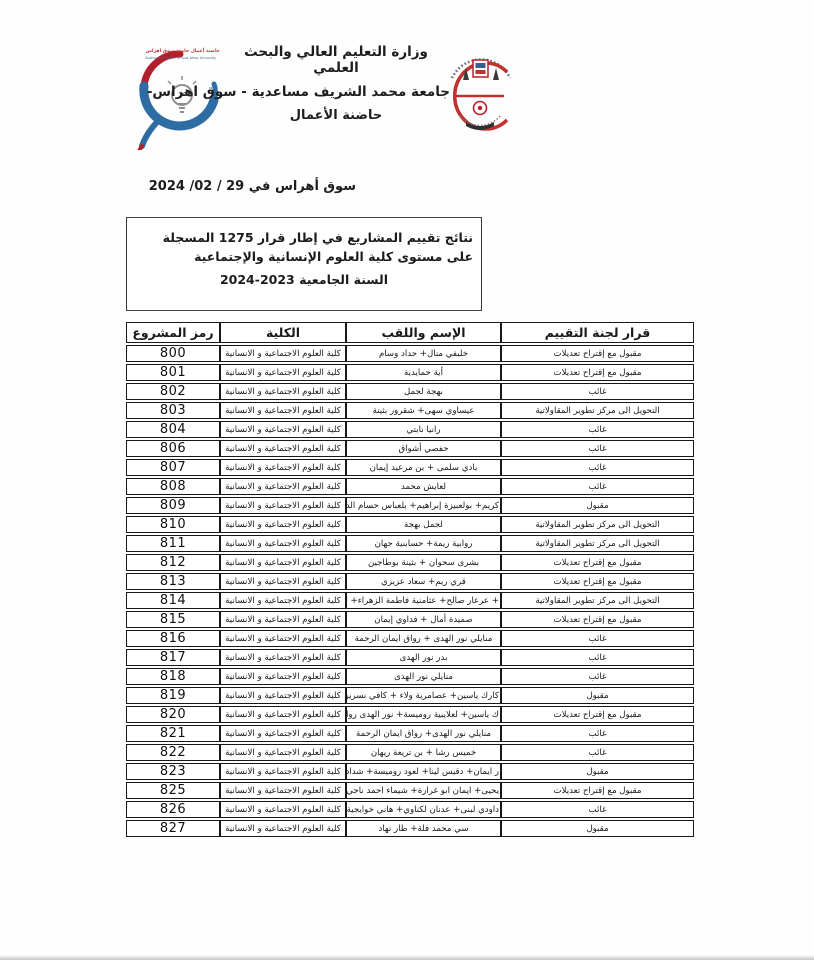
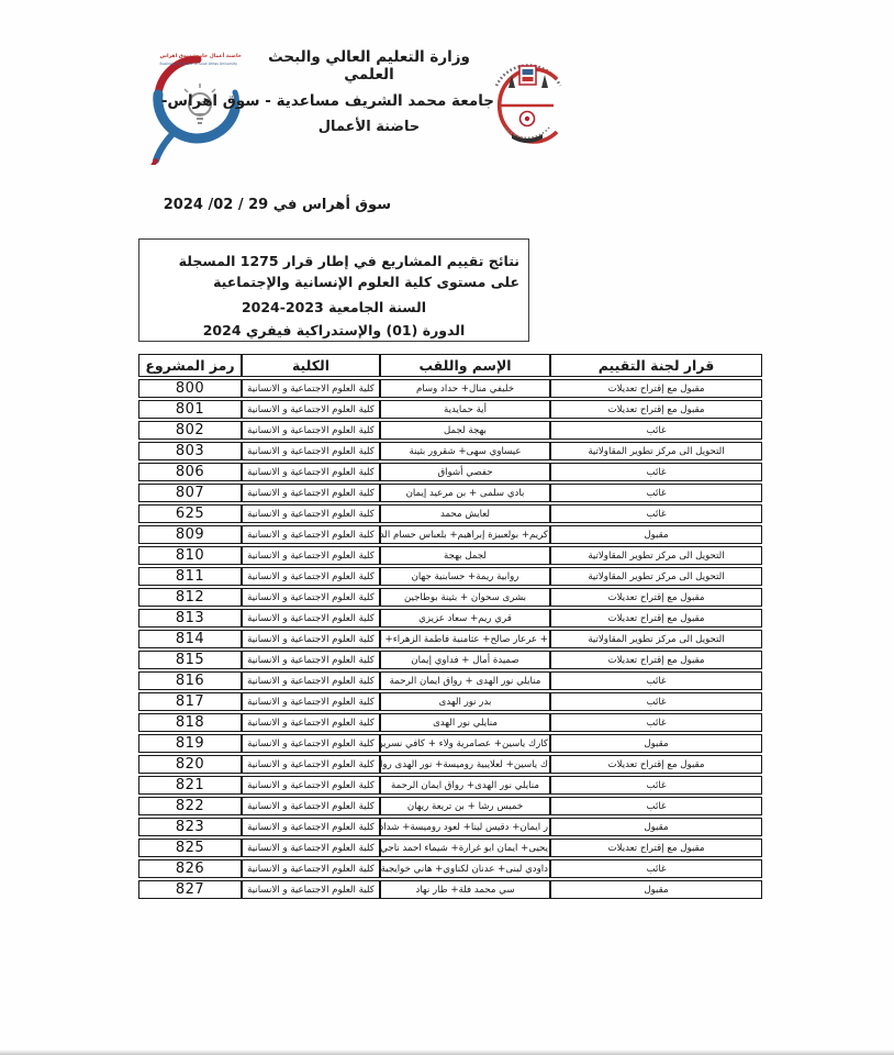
  وزارة التعليم العالي والبحث العلمي
  جامعة محمد الشريف مساعدية - سوق اهراس-
  حاضنة الأعمال
  سوق أهراس في 29 / 02/ 2024
  نتائج تقييم المشاريع في إطار قرار 1275 المسجلة على مستوى كلية العلوم الإنسانية والإجتماعية
  السنة الجامعية 2023-2024
+ الدورة (01) والإستدراكية فيفري 2024
  قرار لجنة التقييم	الإسم واللقب	الكلية	رمز المشروع
  مقبول مع إقتراح تعديلات	خليفي منال+ حداد وسام	كلية العلوم الاجتماعية و الانسانية	800
  مقبول مع إقتراح تعديلات	أية حمايدية	كلية العلوم الاجتماعية و الانسانية	801
  غائب	بهجة لجمل	كلية العلوم الاجتماعية و الانسانية	802
  التحويل الى مركز تطوير المقاولاتية	عيساوي سهى+ شقرور بثينة	كلية العلوم الاجتماعية و الانسانية	803
- غائب	رانيا نابتي	كلية العلوم الاجتماعية و الانسانية	804
  غائب	حفصي أشواق	كلية العلوم الاجتماعية و الانسانية	806
  غائب	بادي سلمى + بن مرعيد إيمان	كلية العلوم الاجتماعية و الانسانية	807
- غائب	لعايش محمد	كلية العلوم الاجتماعية و الانسانية	808
+ غائب	لعايش محمد	كلية العلوم الاجتماعية و الانسانية	625
  مقبول	كريم+ بولعبيزة إبراهيم+ بلعباس حسام الد	كلية العلوم الاجتماعية و الانسانية	809
  التحويل الى مركز تطوير المقاولاتية	لجمل بهجة	كلية العلوم الاجتماعية و الانسانية	810
  التحويل الى مركز تطوير المقاولاتية	روابية ريمة+ حسابنية جهان	كلية العلوم الاجتماعية و الانسانية	811
  مقبول مع إقتراح تعديلات	بشرى سحوان + بثينة بوطاجين	كلية العلوم الاجتماعية و الانسانية	812
  مقبول مع إقتراح تعديلات	قري ريم+ سعاد عزيزي	كلية العلوم الاجتماعية و الانسانية	813
  التحويل الى مركز تطوير المقاولاتية	+ عرعار صالح+ عثامنية فاطمة الزهراء+	كلية العلوم الاجتماعية و الانسانية	814
  مقبول مع إقتراح تعديلات	صميدة أمال + فداوي إيمان	كلية العلوم الاجتماعية و الانسانية	815
  غائب	منايلي نور الهدى + رواق ايمان الرحمة	كلية العلوم الاجتماعية و الانسانية	816
  غائب	بدر نور الهدى	كلية العلوم الاجتماعية و الانسانية	817
  غائب	منايلي نور الهدى	كلية العلوم الاجتماعية و الانسانية	818
  مقبول	كارك ياسين+ عصامرية ولاء + كافي نسري	كلية العلوم الاجتماعية و الانسانية	819
  مقبول مع إقتراح تعديلات	ك ياسين+ لعلايبية روميسة+ نور الهدى روا	كلية العلوم الاجتماعية و الانسانية	820
  غائب	منايلي نور الهدى+ رواق ايمان الرحمة	كلية العلوم الاجتماعية و الانسانية	821
  غائب	خميس رشا + بن تريعة ريهان	كلية العلوم الاجتماعية و الانسانية	822
  مقبول	ر ايمان+ دقيس لينا+ لعود روميسة+ شداد	كلية العلوم الاجتماعية و الانسانية	823
  مقبول مع إقتراح تعديلات	يحيى+ ايمان ابو غرارة+ شيماء احمد ناجي	كلية العلوم الاجتماعية و الانسانية	825
  غائب	داودي لبنى+ عدنان لكناوي+ هاني خوايجية	كلية العلوم الاجتماعية و الانسانية	826
  مقبول	سي محمد فلة+ طار نهاد	كلية العلوم الاجتماعية و الانسانية	827
